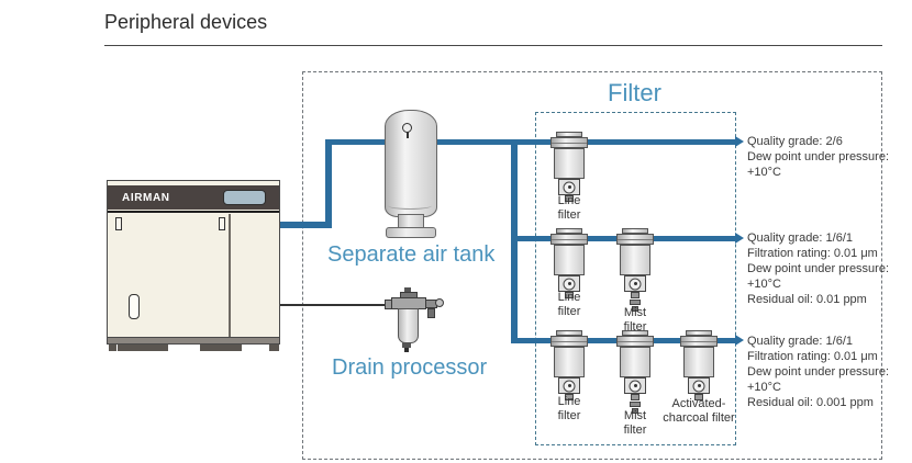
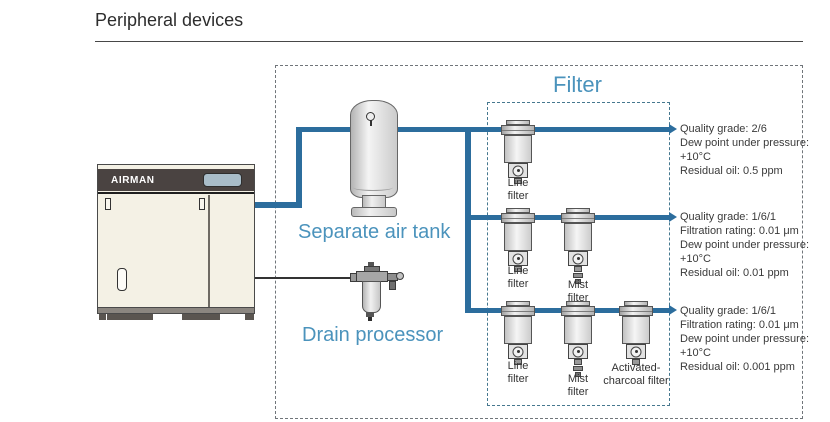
  Peripheral devices
  Filter
  AIRMAN
  Separate air tank
  Drain processor
  Line
  filter
  Line
  filter
  Mist
  filter
  Line
  filter
  Mist
  filter
  Activated-
  charcoal filter
  Quality grade: 2/6
  Dew point under pressure:
  +10°C
+ Residual oil: 0.5 ppm
  Quality grade: 1/6/1
  Filtration rating: 0.01 μm
  Dew point under pressure:
  +10°C
  Residual oil: 0.01 ppm
  Quality grade: 1/6/1
  Filtration rating: 0.01 μm
  Dew point under pressure:
  +10°C
  Residual oil: 0.001 ppm
